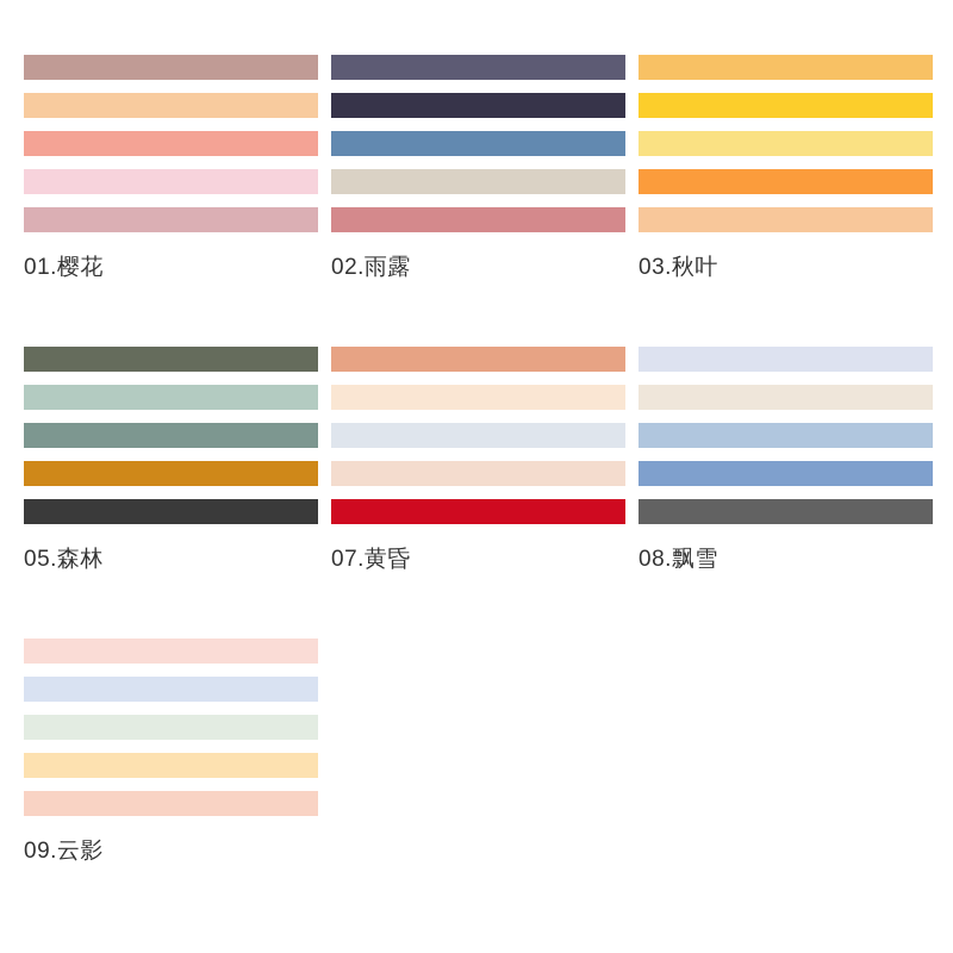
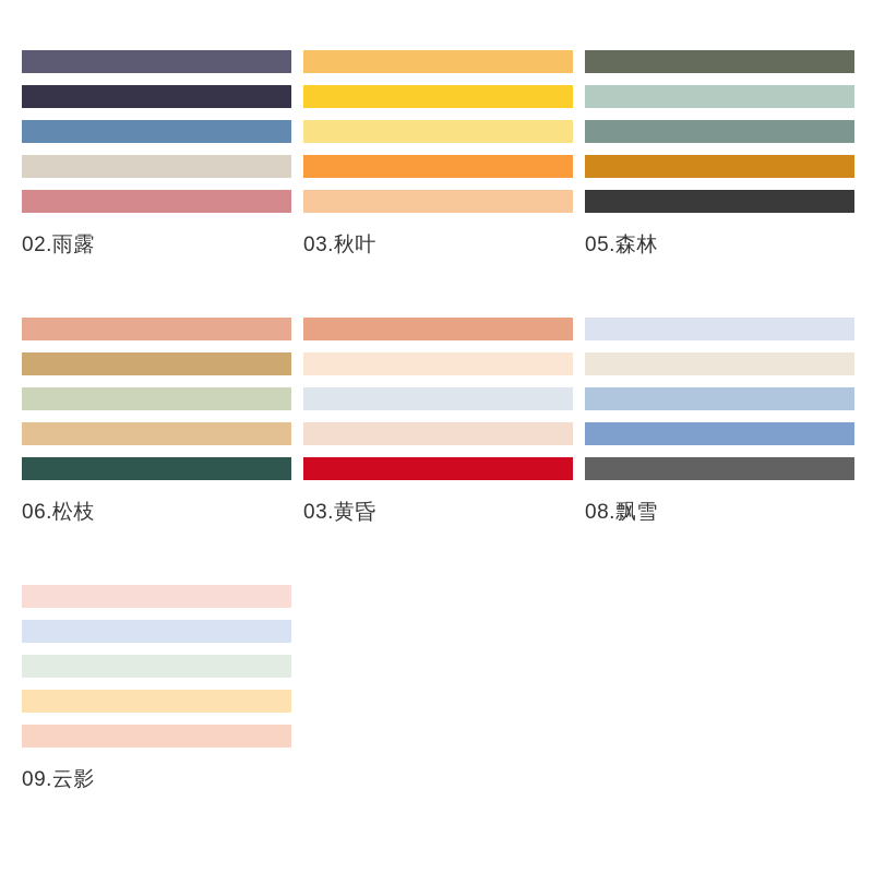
- 01.樱花
  02.雨露
  03.秋叶
  05.森林
+ 06.松枝
- 07.黄昏
+ 03.黄昏
  08.飘雪
  09.云影
